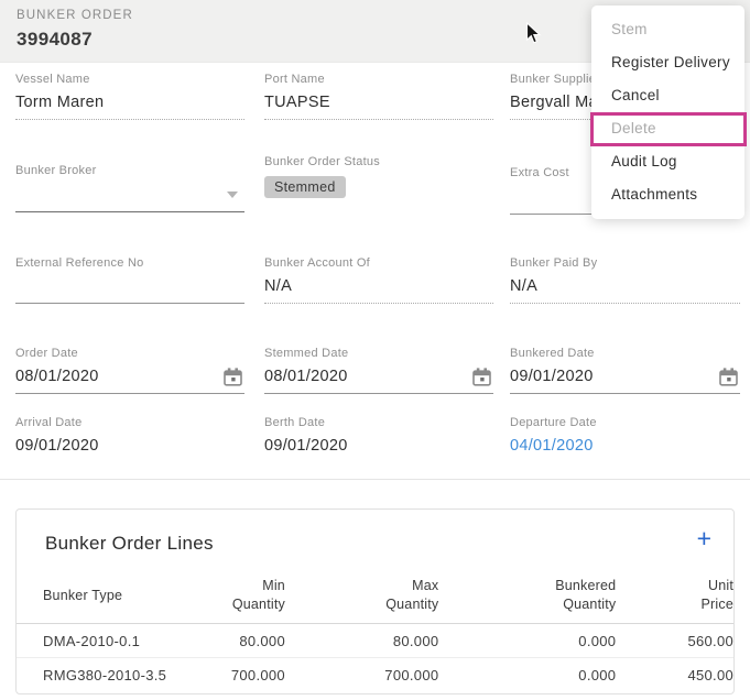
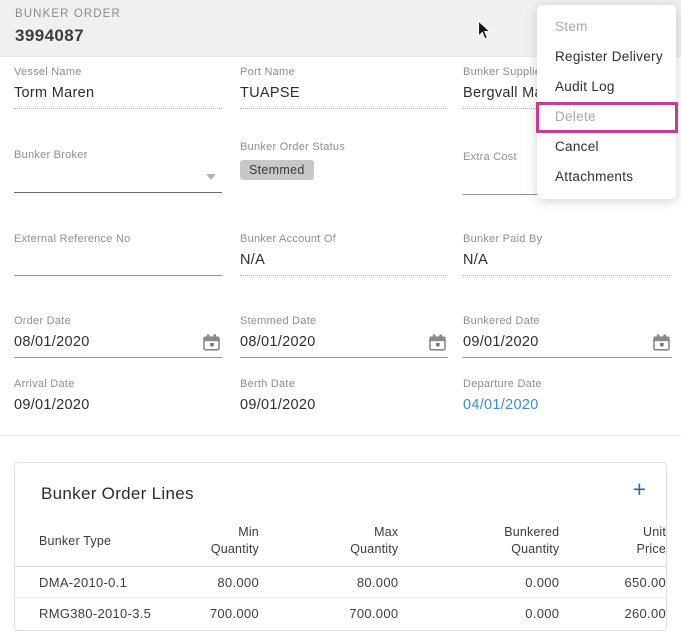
  BUNKER ORDER
  3994087
  Vessel Name
  Torm Maren
  Port Name
  TUAPSE
  Bunker Suppli
  Bergvall M
  Bunker Broker
  Bunker Order Status
  Stemmed
  Extra Cost
  External Reference No
  Bunker Account Of
  N/A
  Bunker Paid By
  N/A
  Order Date
  08/01/2020
  Stemmed Date
  08/01/2020
  Bunkered Date
  09/01/2020
  Arrival Date
  09/01/2020
  Berth Date
  09/01/2020
  Departure Date
  04/01/2020
  Bunker Order Lines
  +
  Bunker Type	MinQuantity	MaxQuantity	BunkeredQuantity	UnitPrice
- DMA-2010-0.1	80.000	80.000	0.000	560.00
+ DMA-2010-0.1	80.000	80.000	0.000	650.00
- RMG380-2010-3.5	700.000	700.000	0.000	450.00
+ RMG380-2010-3.5	700.000	700.000	0.000	260.00
  Stem
  Register Delivery
- Cancel
+ Audit Log
  Delete
- Audit Log
+ Cancel
  Attachments
